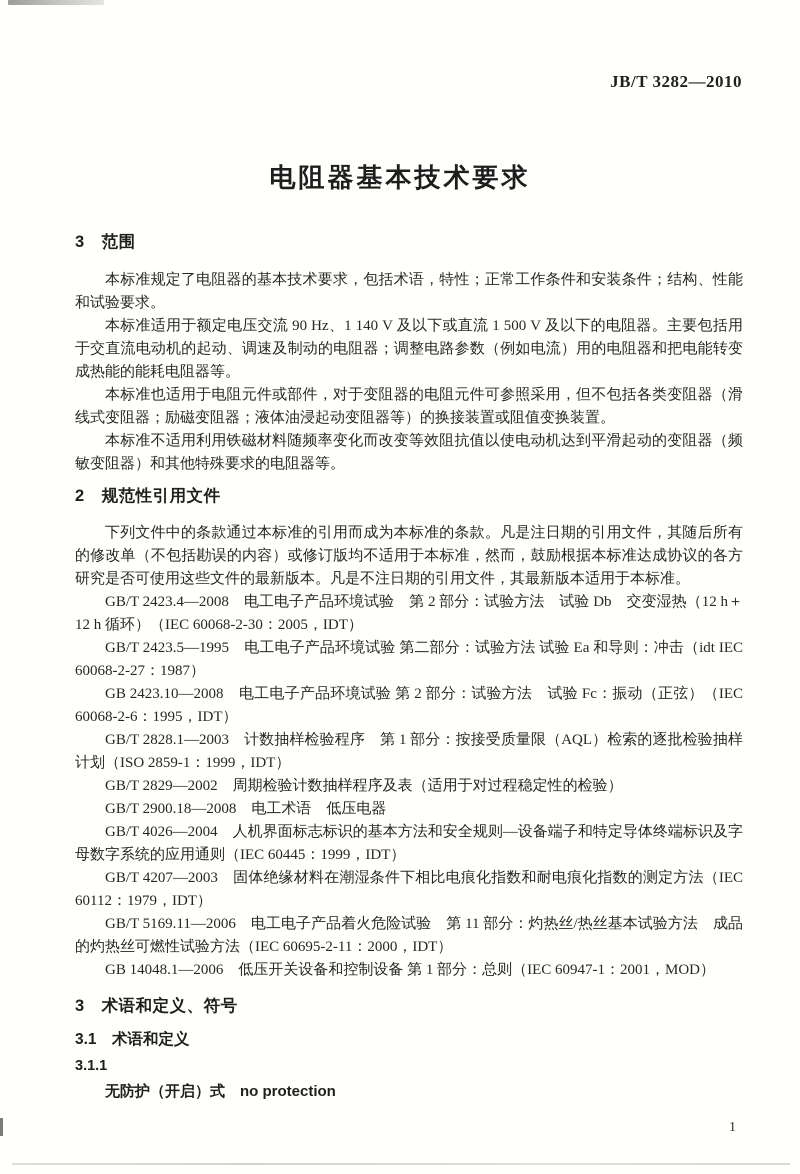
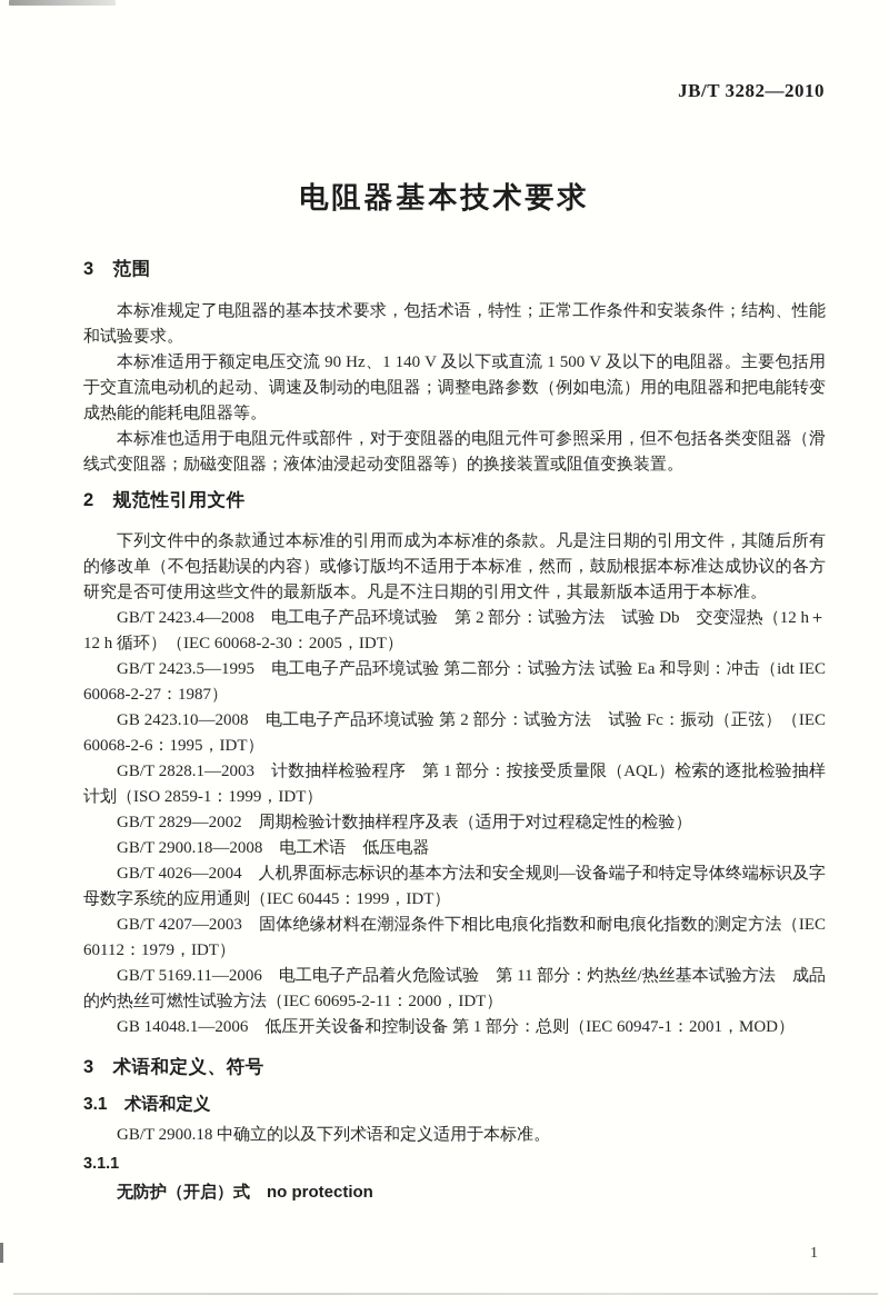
  JB/T 3282—2010
  电阻器基本技术要求
  3 范围
  本标准规定了电阻器的基本技术要求，包括术语，特性；正常工作条件和安装条件；结构、性能和试验要求。
  本标准适用于额定电压交流 90 Hz、1 140 V 及以下或直流 1 500 V 及以下的电阻器。主要包括用于交直流电动机的起动、调速及制动的电阻器；调整电路参数（例如电流）用的电阻器和把电能转变成热能的能耗电阻器等。
  本标准也适用于电阻元件或部件，对于变阻器的电阻元件可参照采用，但不包括各类变阻器（滑线式变阻器；励磁变阻器；液体油浸起动变阻器等）的换接装置或阻值变换装置。
- 本标准不适用利用铁磁材料随频率变化而改变等效阻抗值以使电动机达到平滑起动的变阻器（频敏变阻器）和其他特殊要求的电阻器等。
  2 规范性引用文件
  下列文件中的条款通过本标准的引用而成为本标准的条款。凡是注日期的引用文件，其随后所有的修改单（不包括勘误的内容）或修订版均不适用于本标准，然而，鼓励根据本标准达成协议的各方研究是否可使用这些文件的最新版本。凡是不注日期的引用文件，其最新版本适用于本标准。
  GB/T 2423.4—2008 电工电子产品环境试验 第 2 部分：试验方法 试验 Db 交变湿热（12 h＋12 h 循环）（IEC 60068-2-30：2005，IDT）
  GB/T 2423.5—1995 电工电子产品环境试验 第二部分：试验方法 试验 Ea 和导则：冲击（idt IEC 60068-2-27：1987）
  GB 2423.10—2008 电工电子产品环境试验 第 2 部分：试验方法 试验 Fc：振动（正弦）（IEC 60068-2-6：1995，IDT）
  GB/T 2828.1—2003 计数抽样检验程序 第 1 部分：按接受质量限（AQL）检索的逐批检验抽样计划（ISO 2859-1：1999，IDT）
  GB/T 2829—2002 周期检验计数抽样程序及表（适用于对过程稳定性的检验）
  GB/T 2900.18—2008 电工术语 低压电器
  GB/T 4026—2004 人机界面标志标识的基本方法和安全规则—设备端子和特定导体终端标识及字母数字系统的应用通则（IEC 60445：1999，IDT）
  GB/T 4207—2003 固体绝缘材料在潮湿条件下相比电痕化指数和耐电痕化指数的测定方法（IEC 60112：1979，IDT）
  GB/T 5169.11—2006 电工电子产品着火危险试验 第 11 部分：灼热丝/热丝基本试验方法 成品的灼热丝可燃性试验方法（IEC 60695-2-11：2000，IDT）
  GB 14048.1—2006 低压开关设备和控制设备 第 1 部分：总则（IEC 60947-1：2001，MOD）
  3 术语和定义、符号
  3.1 术语和定义
+ GB/T 2900.18 中确立的以及下列术语和定义适用于本标准。
  3.1.1
  无防护（开启）式 no protection
  1
